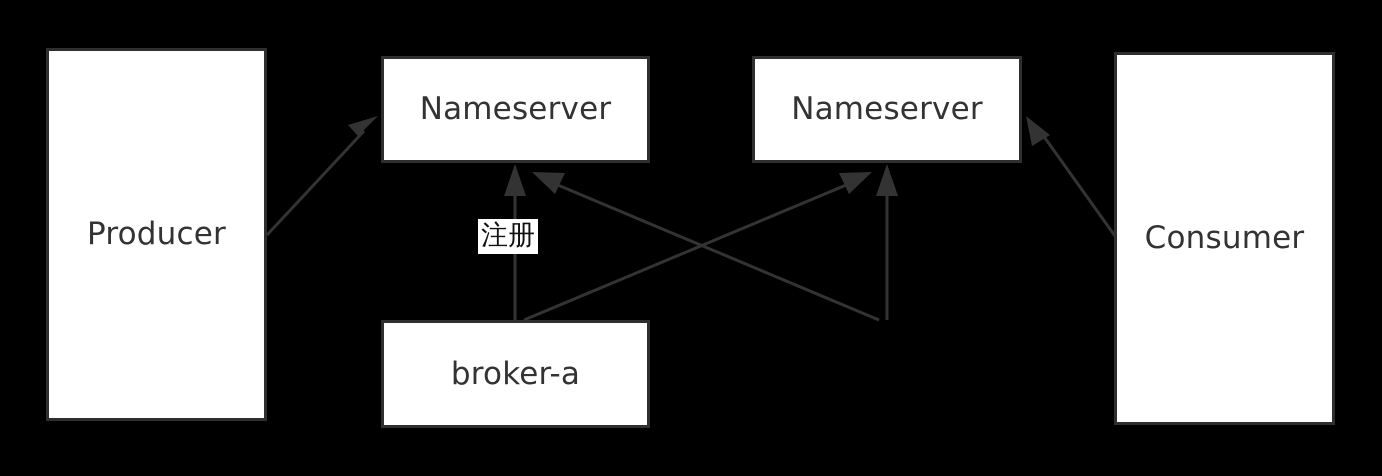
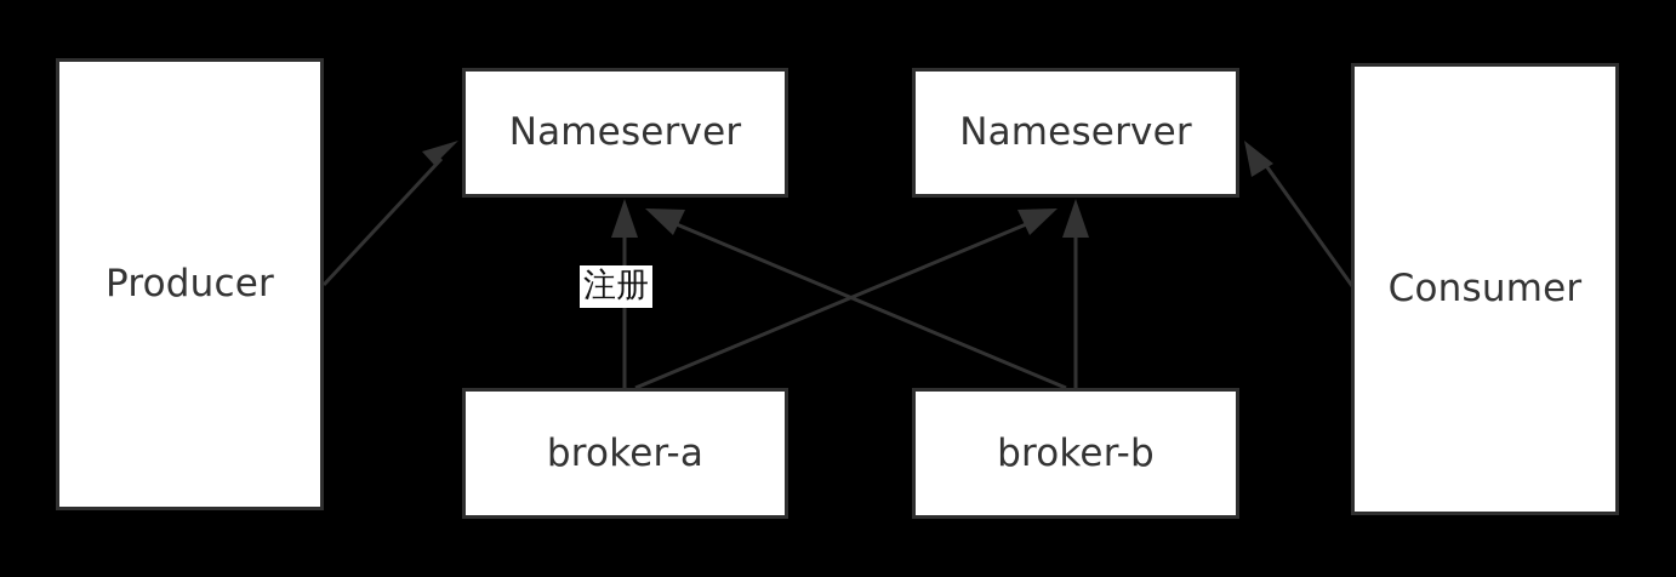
  Producer
  Nameserver
  Nameserver
  broker-a
+ broker-b
  Consumer
  注册
